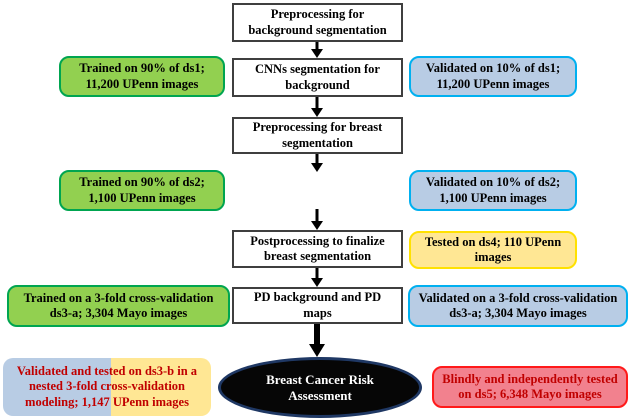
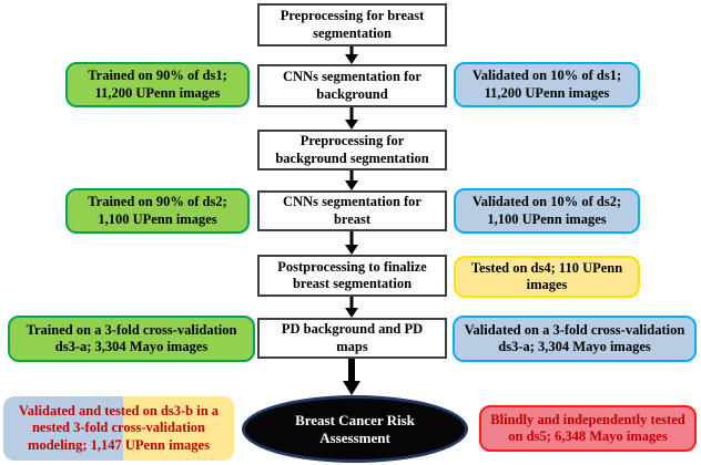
- Preprocessing for background segmentation
+ Preprocessing for breast segmentation
  CNNs segmentation for background
- Preprocessing for breast segmentation
+ Preprocessing for background segmentation
+ CNNs segmentation for breast
  Postprocessing to finalize breast segmentation
  PD background and PD maps
  Breast Cancer Risk Assessment
  Trained on 90% of ds1; 11,200 UPenn images
  Trained on 90% of ds2; 1,100 UPenn images
  Trained on a 3-fold cross-validation ds3-a; 3,304 Mayo images
  Validated and tested on ds3-b in a nested 3-fold cross-validation modeling; 1,147 UPenn images
  Validated on 10% of ds1; 11,200 UPenn images
  Validated on 10% of ds2; 1,100 UPenn images
  Tested on ds4; 110 UPenn images
  Validated on a 3-fold cross-validation ds3-a; 3,304 Mayo images
  Blindly and independently tested on ds5; 6,348 Mayo images
